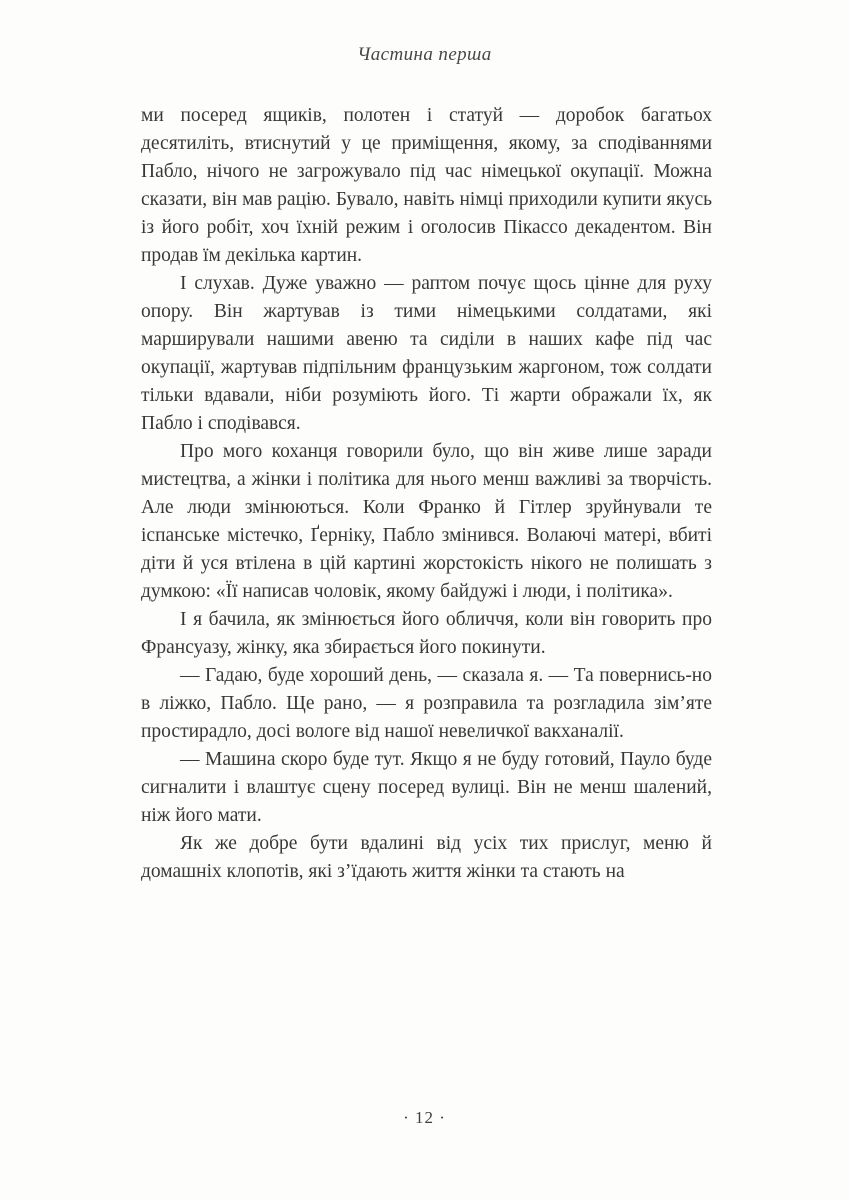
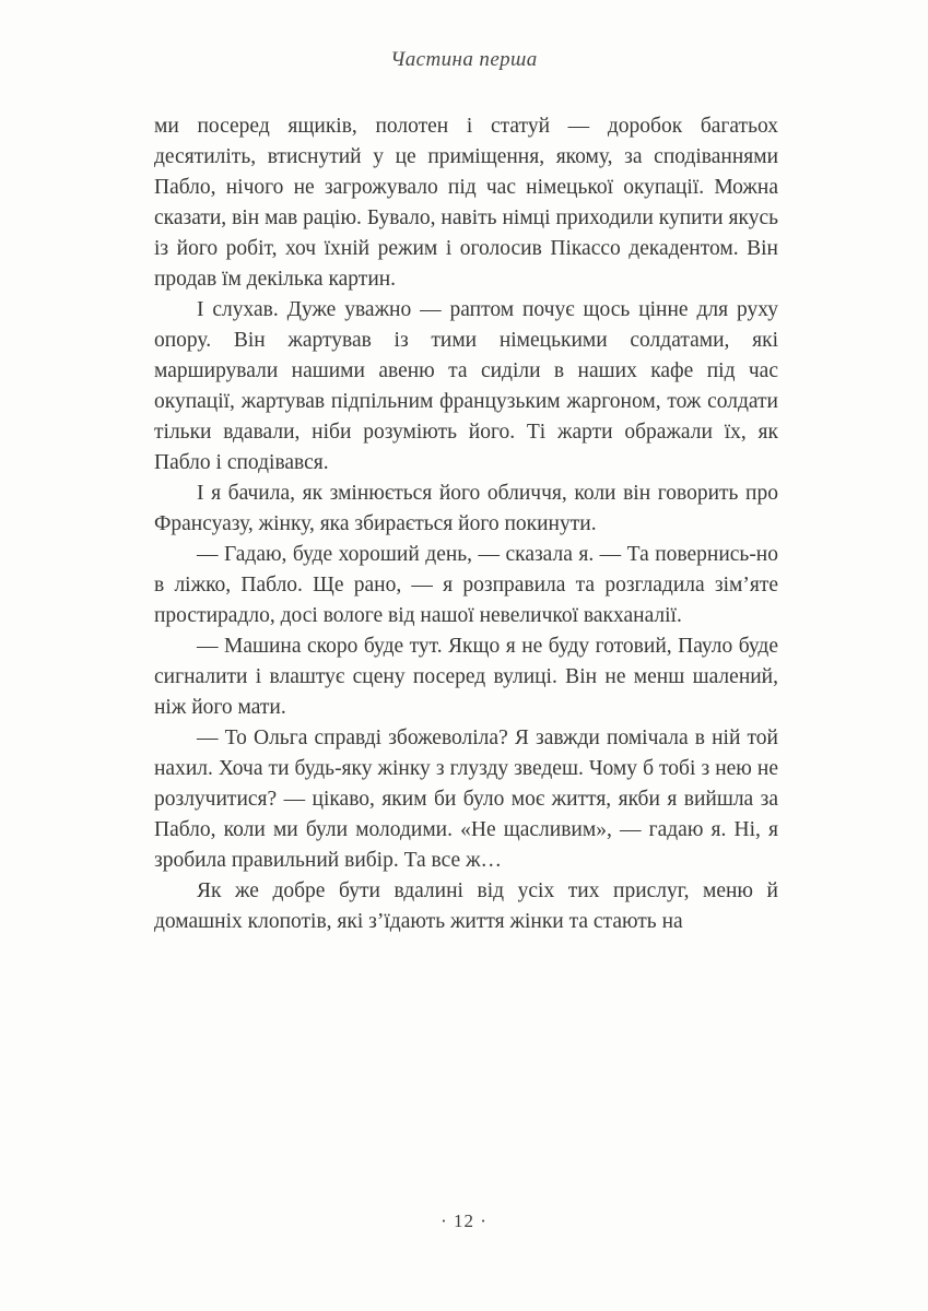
  Частина перша
  ми посеред ящиків, полотен і статуй — доробок багатьох десятиліть, втиснутий у це приміщення, якому, за сподіваннями Пабло, нічого не загрожувало під час німецької окупації. Можна сказати, він мав рацію. Бувало, навіть німці приходили купити якусь із його робіт, хоч їхній режим і оголосив Пікассо декадентом. Він продав їм декілька картин.
  І слухав. Дуже уважно — раптом почує щось цінне для руху опору. Він жартував із тими німецькими солдатами, які марширували нашими авеню та сиділи в наших кафе під час окупації, жартував підпільним французьким жаргоном, тож солдати тільки вдавали, ніби розуміють його. Ті жарти ображали їх, як Пабло і сподівався.
- Про мого коханця говорили було, що він живе лише заради мистецтва, а жінки і політика для нього менш важливі за творчість. Але люди змінюються. Коли Франко й Гітлер зруйнували те іспанське містечко, Ґерніку, Пабло змінився. Волаючі матері, вбиті діти й уся втілена в цій картині жорстокість нікого не полишать з думкою: «Її написав чоловік, якому байдужі і люди, і політика».
  І я бачила, як змінюється його обличчя, коли він говорить про Франсуазу, жінку, яка збирається його покинути.
  — Гадаю, буде хороший день, — сказала я. — Та повернись-но в ліжко, Пабло. Ще рано, — я розправила та розгладила зім’яте простирадло, досі вологе від нашої невеличкої вакханалії.
  — Машина скоро буде тут. Якщо я не буду готовий, Пауло буде сигналити і влаштує сцену посеред вулиці. Він не менш шалений, ніж його мати.
+ — То Ольга справді збожеволіла? Я завжди помічала в ній той нахил. Хоча ти будь-яку жінку з глузду зведеш. Чому б тобі з нею не розлучитися? — цікаво, яким би було моє життя, якби я вийшла за Пабло, коли ми були молодими. «Не щасливим», — гадаю я. Ні, я зробила правильний вибір. Та все ж…
  Як же добре бути вдалині від усіх тих прислуг, меню й домашніх клопотів, які з’їдають життя жінки та стають на
  · 12 ·
